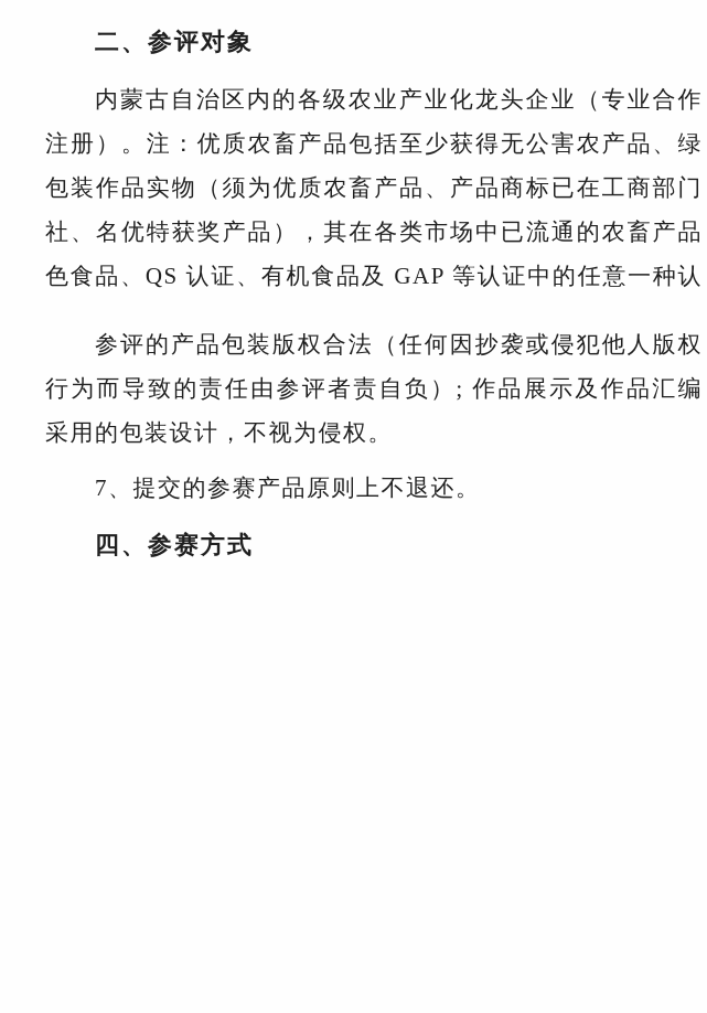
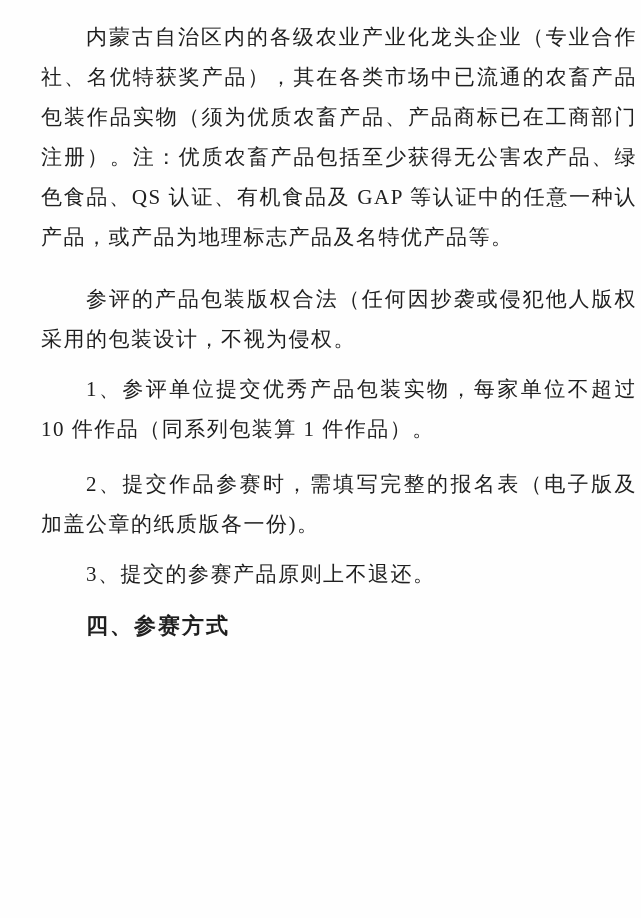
- 二、参评对象
  内蒙古自治区内的各级农业产业化龙头企业（专业合作
- 注册）。注：优质农畜产品包括至少获得无公害农产品、绿
+ 社、名优特获奖产品），其在各类市场中已流通的农畜产品
  包装作品实物（须为优质农畜产品、产品商标已在工商部门
- 社、名优特获奖产品），其在各类市场中已流通的农畜产品
+ 注册）。注：优质农畜产品包括至少获得无公害农产品、绿
  色食品、QS 认证、有机食品及 GAP 等认证中的任意一种认
+ 产品，或产品为地理标志产品及名特优产品等。
  参评的产品包装版权合法（任何因抄袭或侵犯他人版权
- 行为而导致的责任由参评者责自负）; 作品展示及作品汇编
  采用的包装设计，不视为侵权。
+ 1、参评单位提交优秀产品包装实物，每家单位不超过
+ 10 件作品（同系列包装算 1 件作品）。
+ 2、提交作品参赛时，需填写完整的报名表（电子版及
+ 加盖公章的纸质版各一份)。
- 7、提交的参赛产品原则上不退还。
+ 3、提交的参赛产品原则上不退还。
  四、参赛方式
